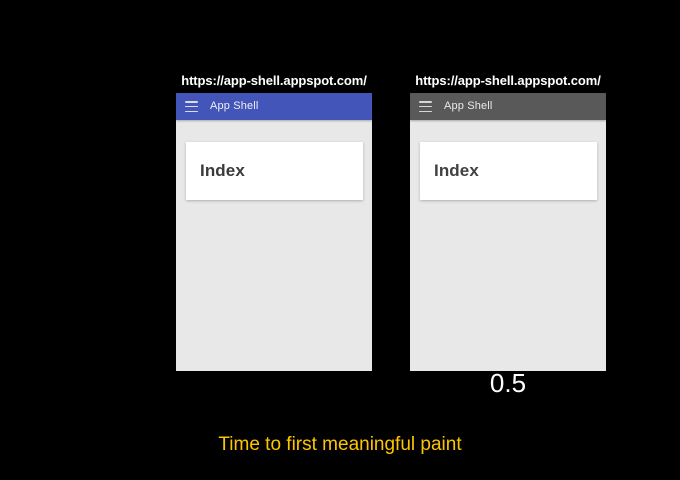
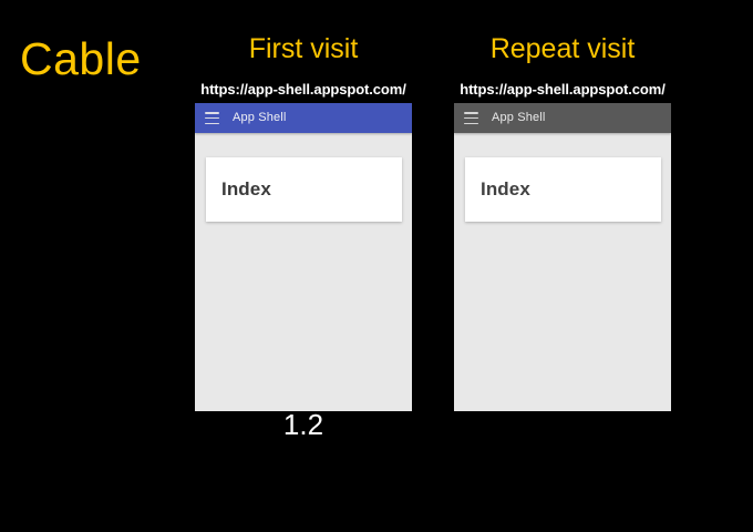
+ Cable
+ First visit
  https://app-shell.appspot.com/
  App Shell
  Index
+ 1.2
+ Repeat visit
  https://app-shell.appspot.com/
  App Shell
  Index
- 0.5
- Time to first meaningful paint
